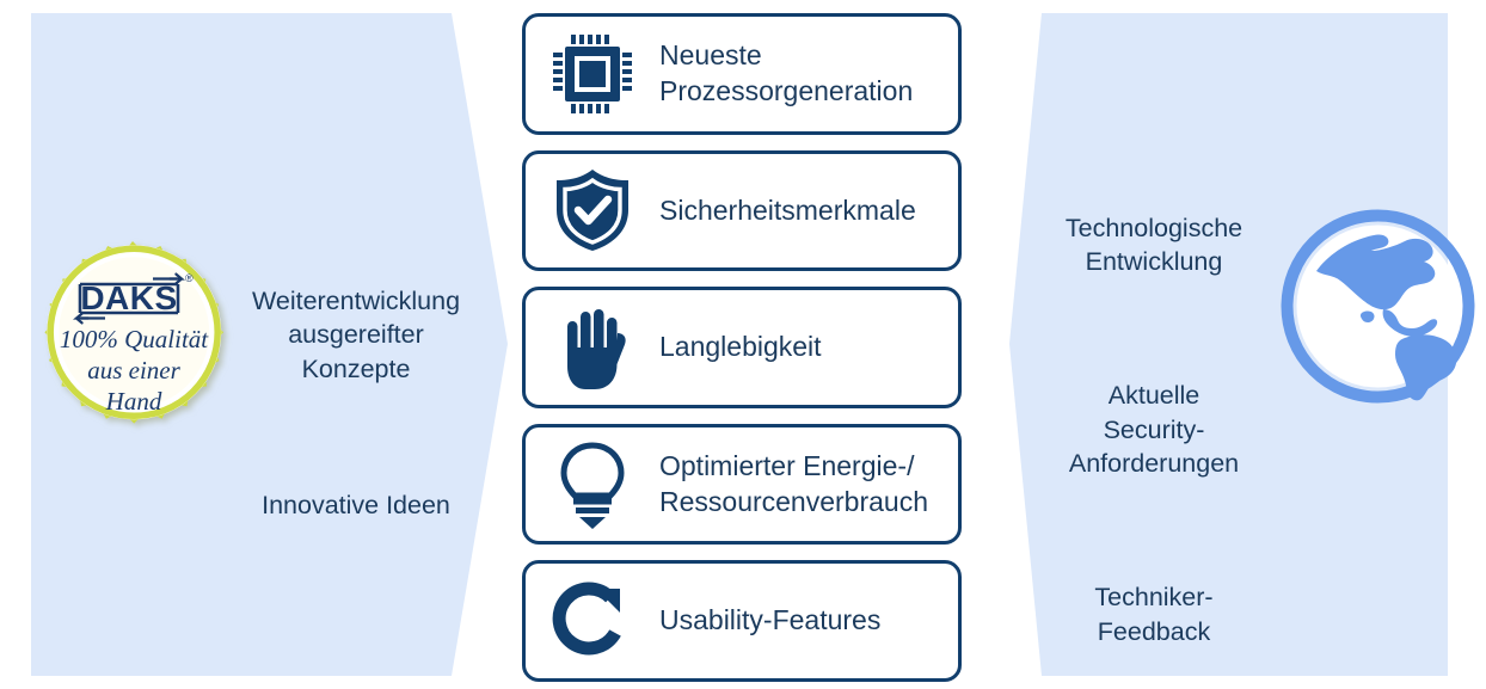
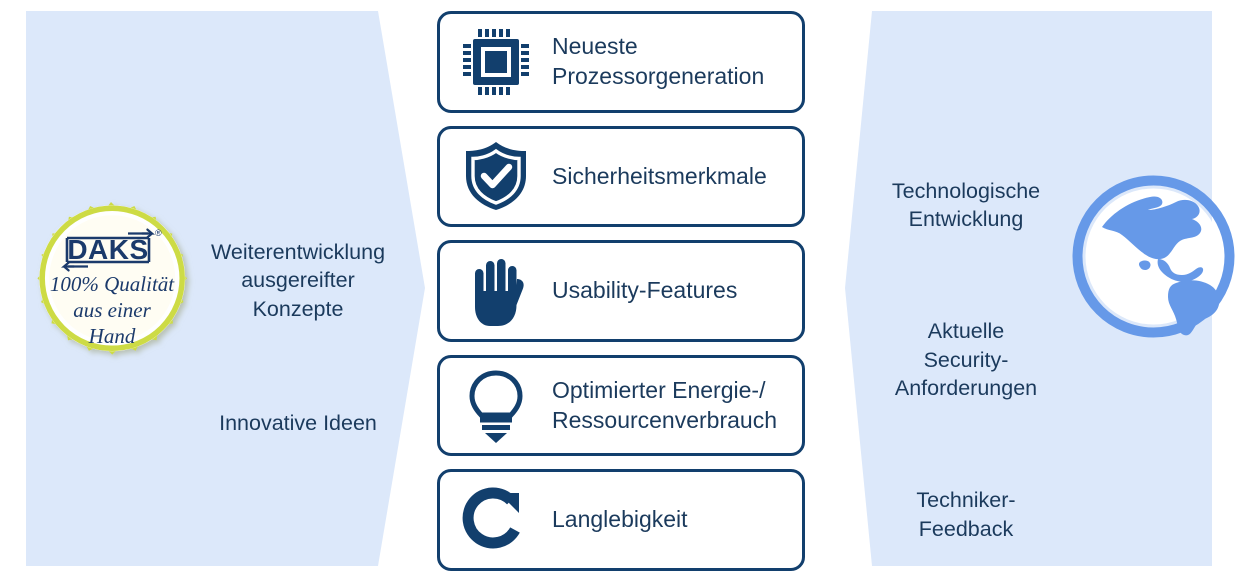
  DAKS
  ®
  100% Qualität
  aus einer
  Hand
  Weiterentwicklung
  ausgereifter
  Konzepte
  Innovative Ideen
  Neueste
  Prozessorgeneration
  Sicherheitsmerkmale
- Langlebigkeit
+ Usability-Features
  Optimierter Energie-/
  Ressourcenverbrauch
- Usability-Features
+ Langlebigkeit
  Technologische
  Entwicklung
  Aktuelle
  Security-
  Anforderungen
  Techniker-
  Feedback
